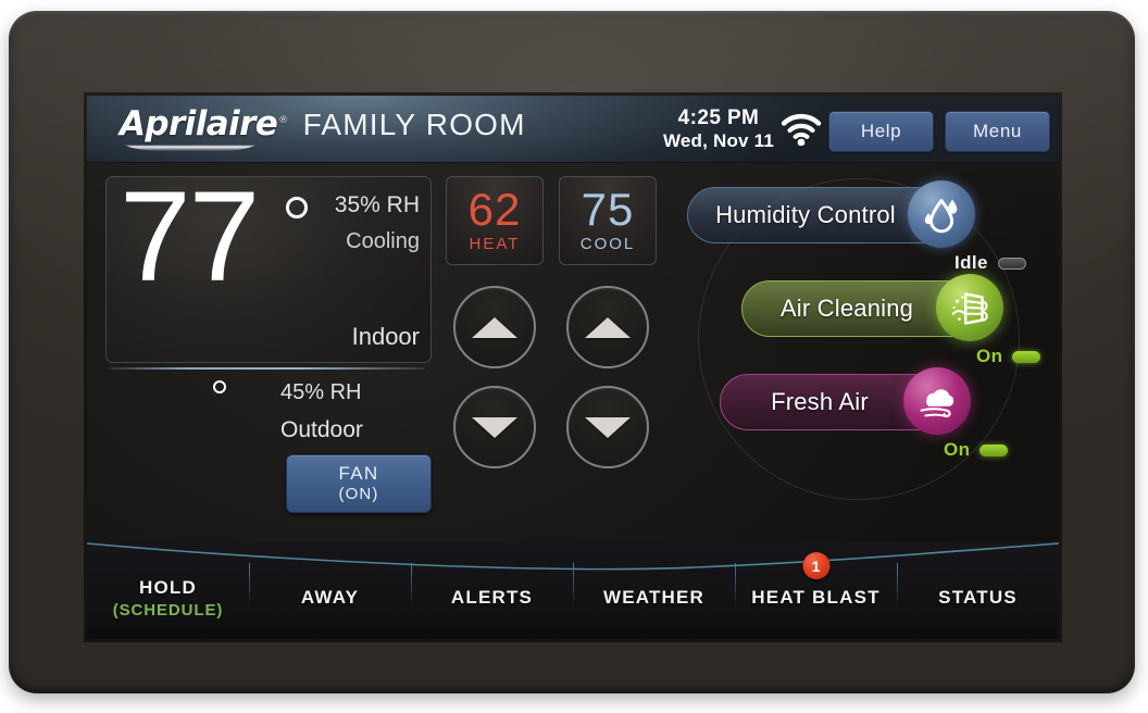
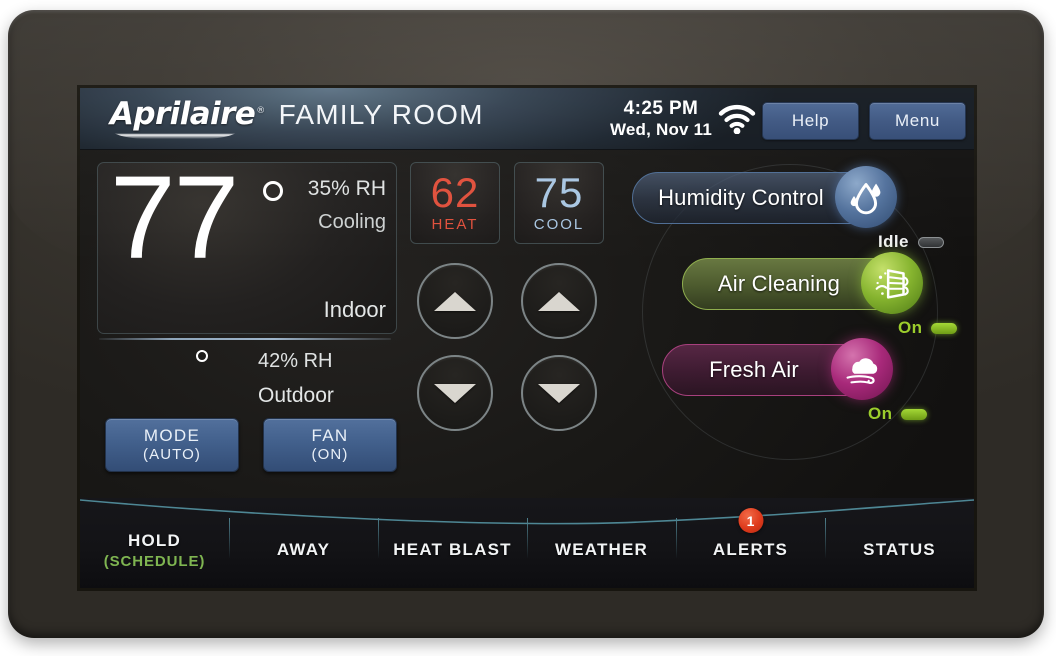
- 45% RH
+ 42% RH
  Outdoor
+ MODE
+ (AUTO)
  FAN
  (ON)
  On
  Fresh Air
  On
  HOLD
  (SCHEDULE)
  AWAY
- ALERTS
+ HEAT BLAST
  WEATHER
  1
- HEAT BLAST
+ ALERTS
  STATUS
